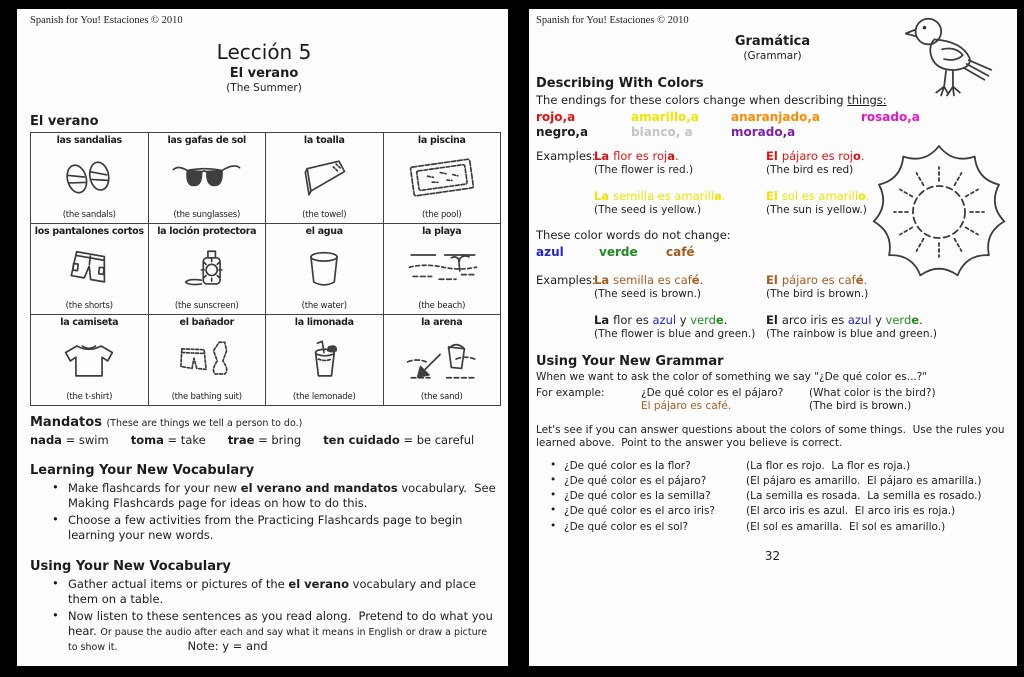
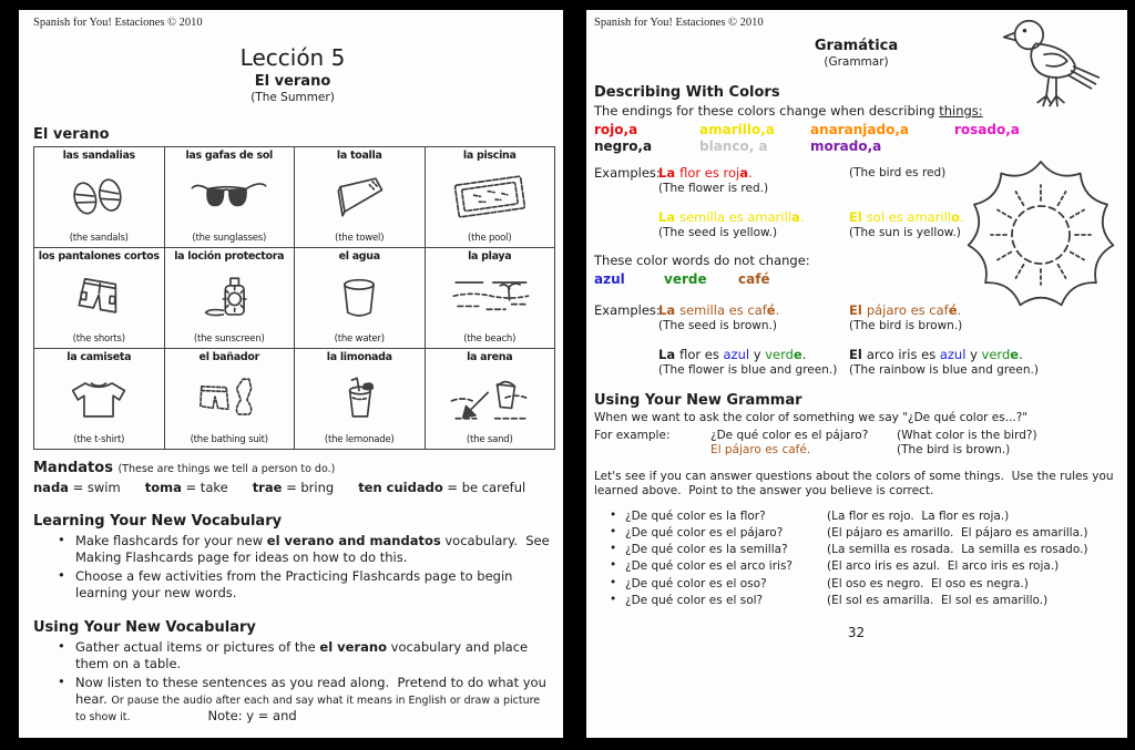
  Spanish for You! Estaciones © 2010
  Lección 5
  El verano
  (The Summer)
  El verano
  las sandalias
  (the sandals)
  las gafas de sol
  (the sunglasses)
  la toalla
  (the towel)
  la piscina
  (the pool)
  los pantalones cortos
  (the shorts)
  la loción protectora
  (the sunscreen)
  el agua
  (the water)
  la playa
  (the beach)
  la camiseta
  (the t-shirt)
  el bañador
  (the bathing suit)
  la limonada
  (the lemonade)
  la arena
  (the sand)
  Mandatos (These are things we tell a person to do.)
  nada = swim toma = take trae = bring ten cuidado = be careful
  Learning Your New Vocabulary
  Make flashcards for your new el verano and mandatos vocabulary. See Making Flashcards page for ideas on how to do this.
  Choose a few activities from the Practicing Flashcards page to begin learning your new words.
  Using Your New Vocabulary
  Gather actual items or pictures of the el verano vocabulary and place them on a table.
  Now listen to these sentences as you read along. Pretend to do what you hear. Or pause the audio after each and say what it means in English or draw a picture to show it. Note: y = and
  Spanish for You! Estaciones © 2010
  Gramática
  (Grammar)
  Describing With Colors
  The endings for these colors change when describing things:
  rojo,a amarillo,a anaranjado,a rosado,a
  negro,a blanco, a morado,a
  Examples:
  La flor es roja.
  (The flower is red.)
- El pájaro es rojo.
  (The bird es red)
  La semilla es amarilla.
  (The seed is yellow.)
  El sol es amarillo.
  (The sun is yellow.)
  These color words do not change:
  azul verde café
  Examples:
  La semilla es café.
  (The seed is brown.)
  El pájaro es café.
  (The bird is brown.)
  La flor es azul y verde.
  (The flower is blue and green.)
  El arco iris es azul y verde.
  (The rainbow is blue and green.)
  Using Your New Grammar
  When we want to ask the color of something we say "¿De qué color es...?"
  For example:
  ¿De qué color es el pájaro?
  (What color is the bird?)
  El pájaro es café.
  (The bird is brown.)
  Let's see if you can answer questions about the colors of some things. Use the rules you learned above. Point to the answer you believe is correct.
  ¿De qué color es la flor?
  (La flor es rojo. La flor es roja.)
  ¿De qué color es el pájaro?
  (El pájaro es amarillo. El pájaro es amarilla.)
  ¿De qué color es la semilla?
  (La semilla es rosada. La semilla es rosado.)
  ¿De qué color es el arco iris?
  (El arco iris es azul. El arco iris es roja.)
+ ¿De qué color es el oso?
+ (El oso es negro. El oso es negra.)
  ¿De qué color es el sol?
  (El sol es amarilla. El sol es amarillo.)
  32
